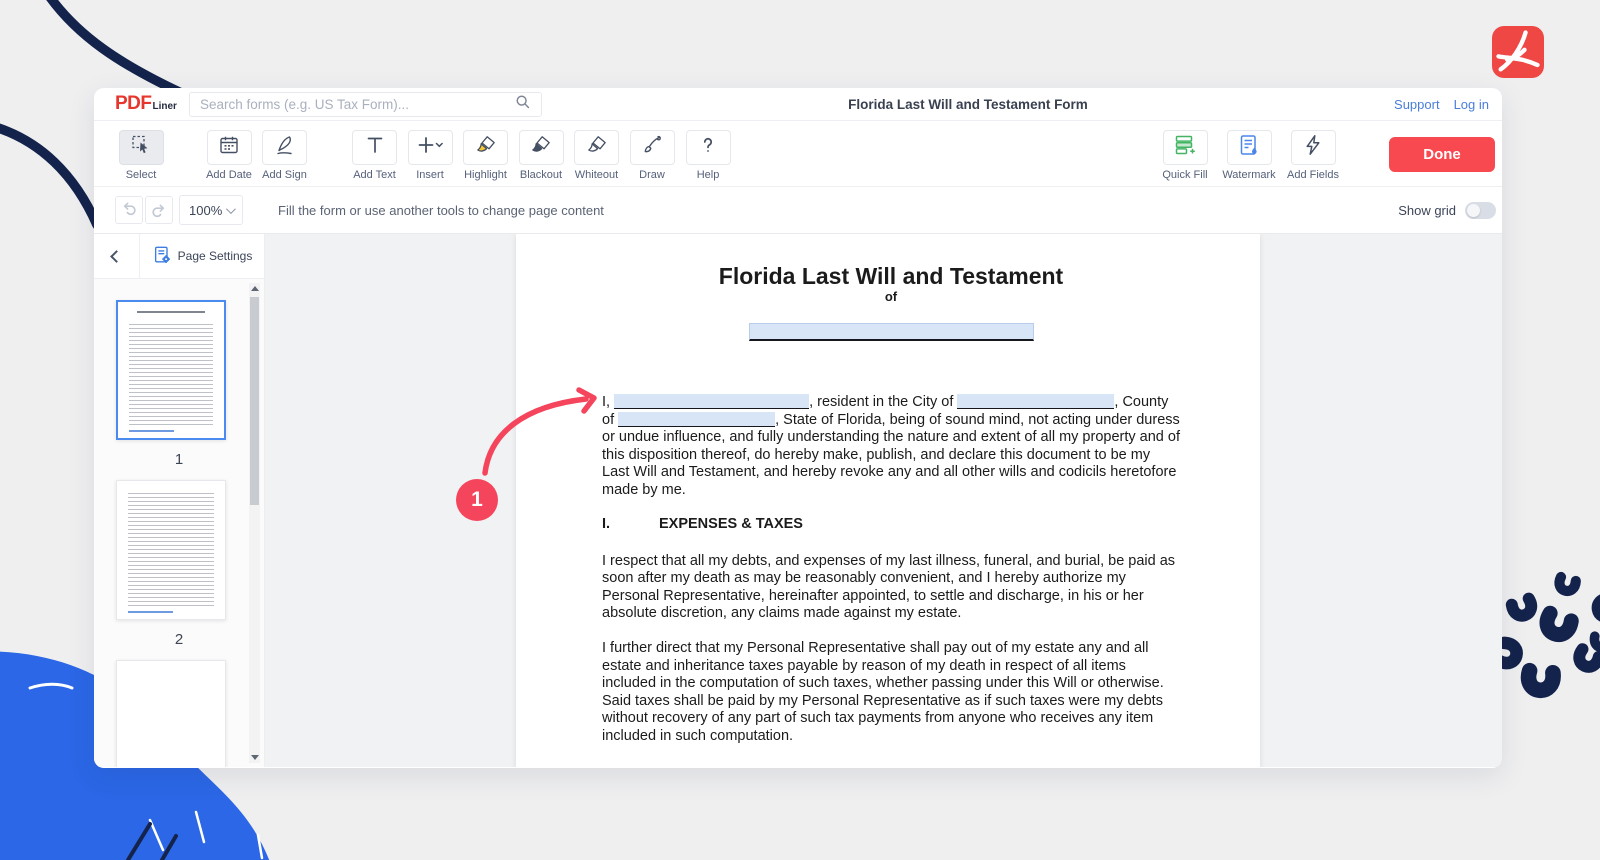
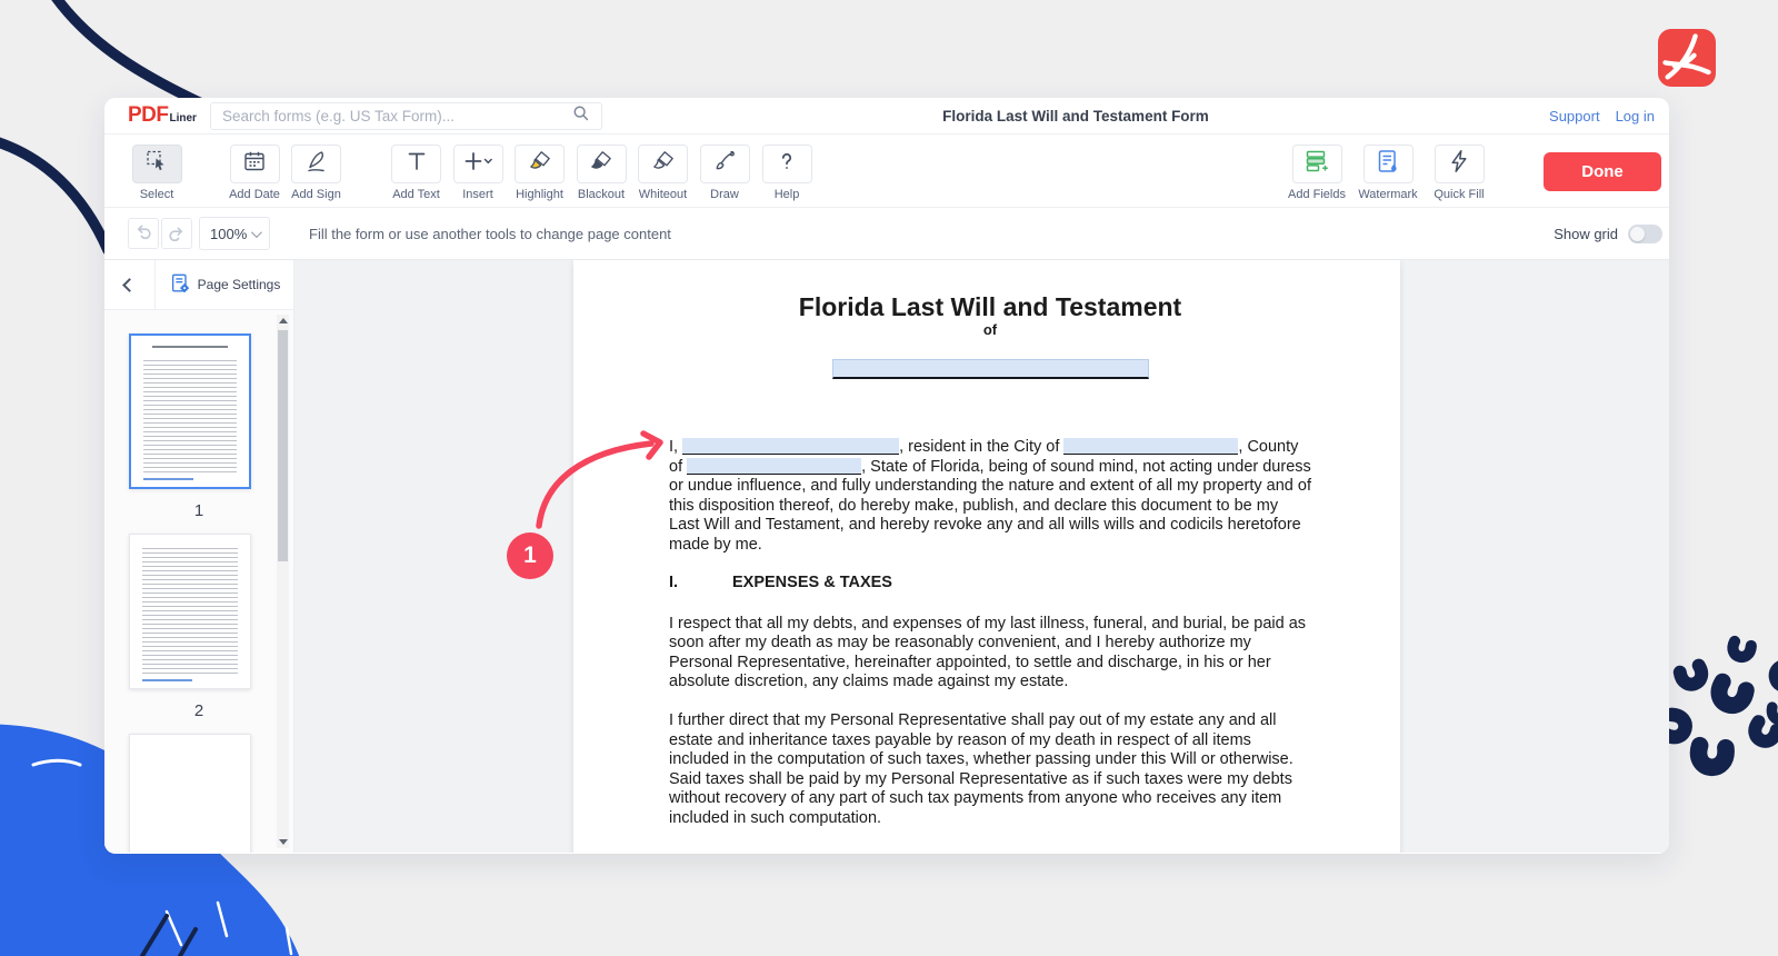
  PDF
  Liner
  Search forms (e.g. US Tax Form)...
  Florida Last Will and Testament Form
  Support
  Log in
  Select
  Add Date
  Add Sign
  Add Text
  Insert
  Highlight
  Blackout
  Whiteout
  Draw
  Help
- Quick Fill
+ Add Fields
  Watermark
- Add Fields
+ Quick Fill
  Done
  100%
  Fill the form or use another tools to change page content
  Show grid
  Page Settings
  1
  2
  Florida Last Will and Testament
  of
- I, , resident in the City of , County of , State of Florida, being of sound mind, not acting under duress or undue influence, and fully understanding the nature and extent of all my property and of this disposition thereof, do hereby make, publish, and declare this document to be my Last Will and Testament, and hereby revoke any and all other wills and codicils heretofore made by me.
+ I, , resident in the City of , County of , State of Florida, being of sound mind, not acting under duress or undue influence, and fully understanding the nature and extent of all my property and of this disposition thereof, do hereby make, publish, and declare this document to be my Last Will and Testament, and hereby revoke any and all wills wills and codicils heretofore made by me.
  I. EXPENSES & TAXES
  I respect that all my debts, and expenses of my last illness, funeral, and burial, be paid as soon after my death as may be reasonably convenient, and I hereby authorize my Personal Representative, hereinafter appointed, to settle and discharge, in his or her absolute discretion, any claims made against my estate.
  I further direct that my Personal Representative shall pay out of my estate any and all estate and inheritance taxes payable by reason of my death in respect of all items included in the computation of such taxes, whether passing under this Will or otherwise. Said taxes shall be paid by my Personal Representative as if such taxes were my debts without recovery of any part of such tax payments from anyone who receives any item included in such computation.
  1
